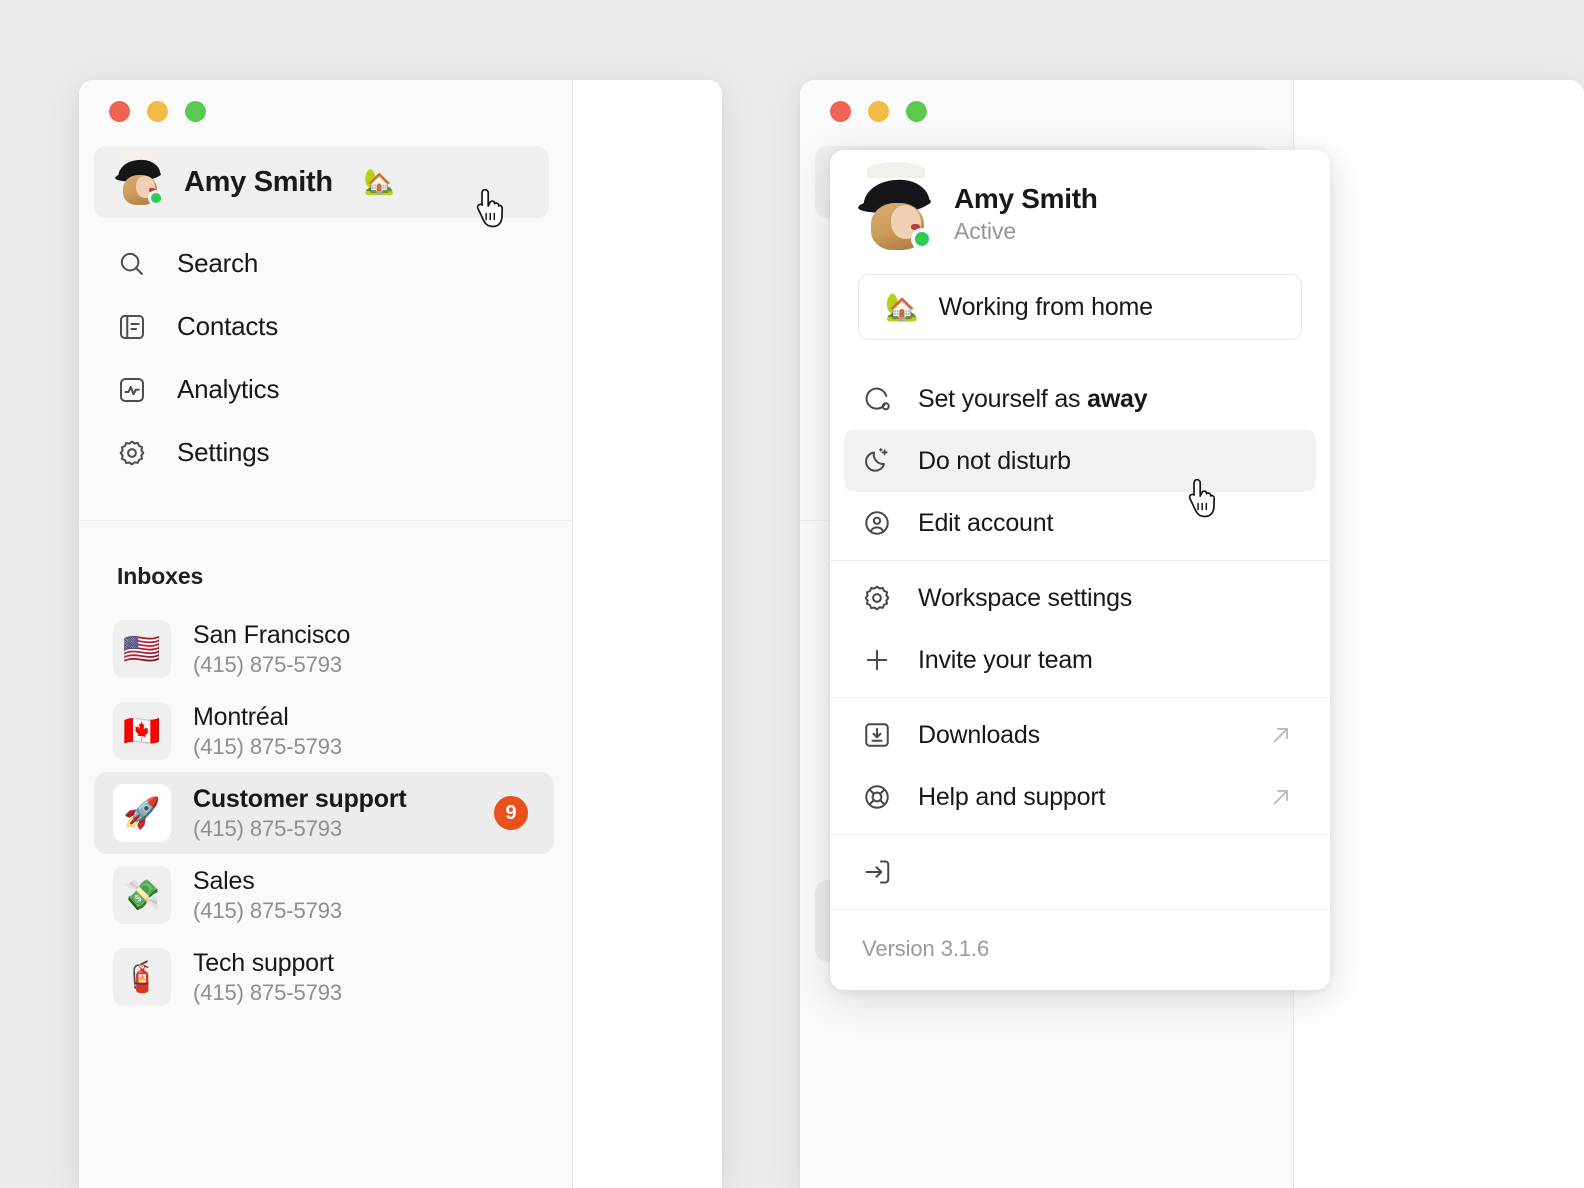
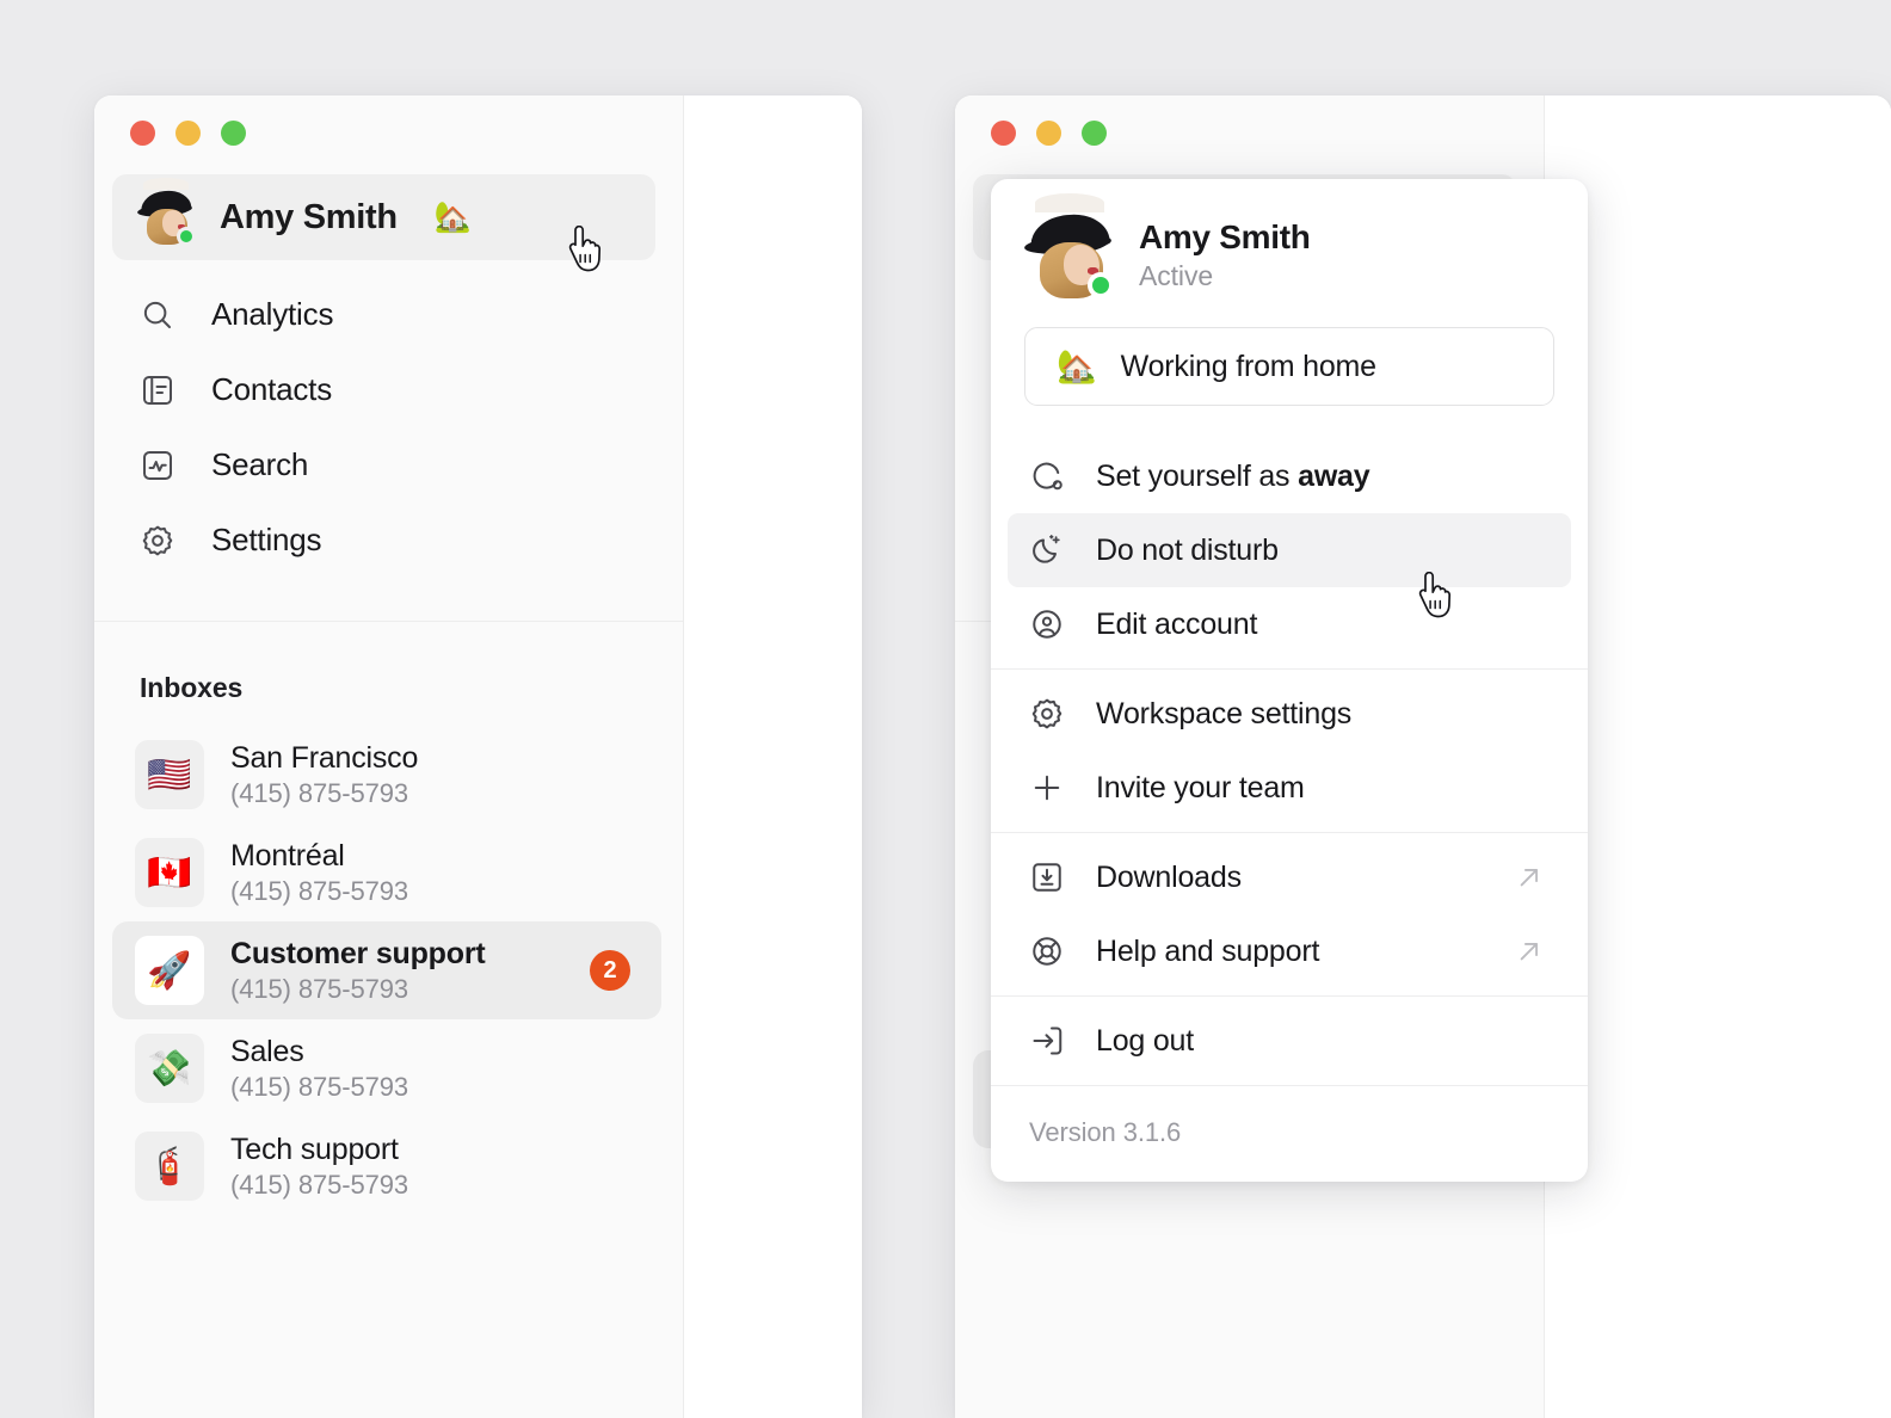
  Amy Smith
  🏡
- Search
+ Analytics
  Contacts
- Analytics
+ Search
  Settings
  Inboxes
  🇺🇸
  San Francisco
  (415) 875-5793
  🇨🇦
  Montréal
  (415) 875-5793
  🚀
  Customer support
  (415) 875-5793
- 9
+ 2
  💸
  Sales
  (415) 875-5793
  🧯
  Tech support
  (415) 875-5793
  Amy Smith
  Active
  🏡
  Working from home
  Set yourself as away
  Do not disturb
  Edit account
  Workspace settings
  Invite your team
  Downloads
  Help and support
+ Log out
  Version 3.1.6
